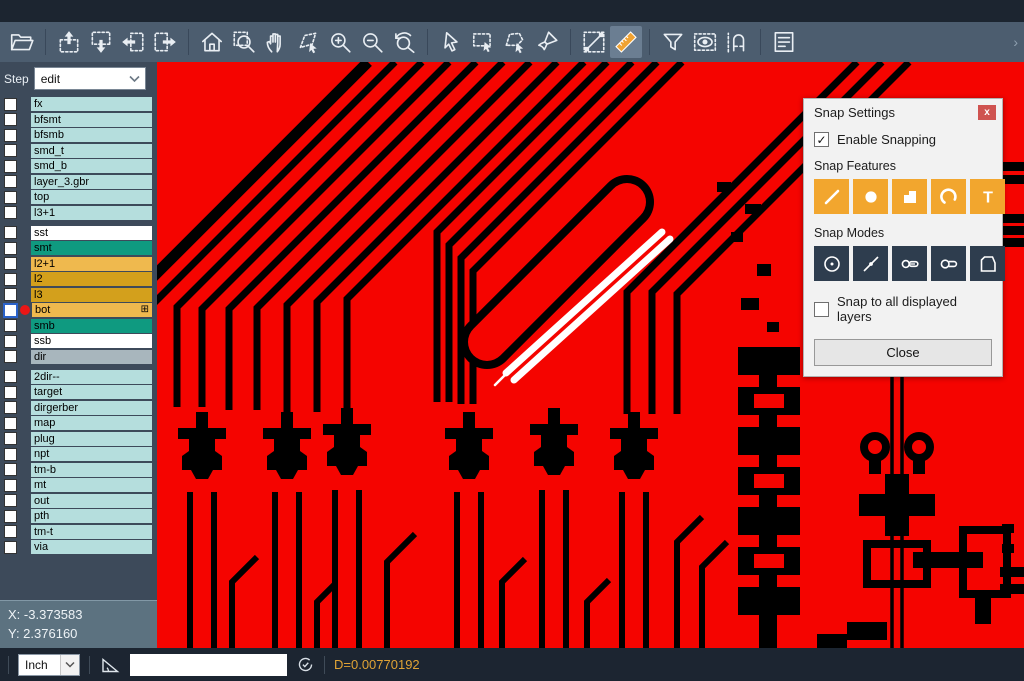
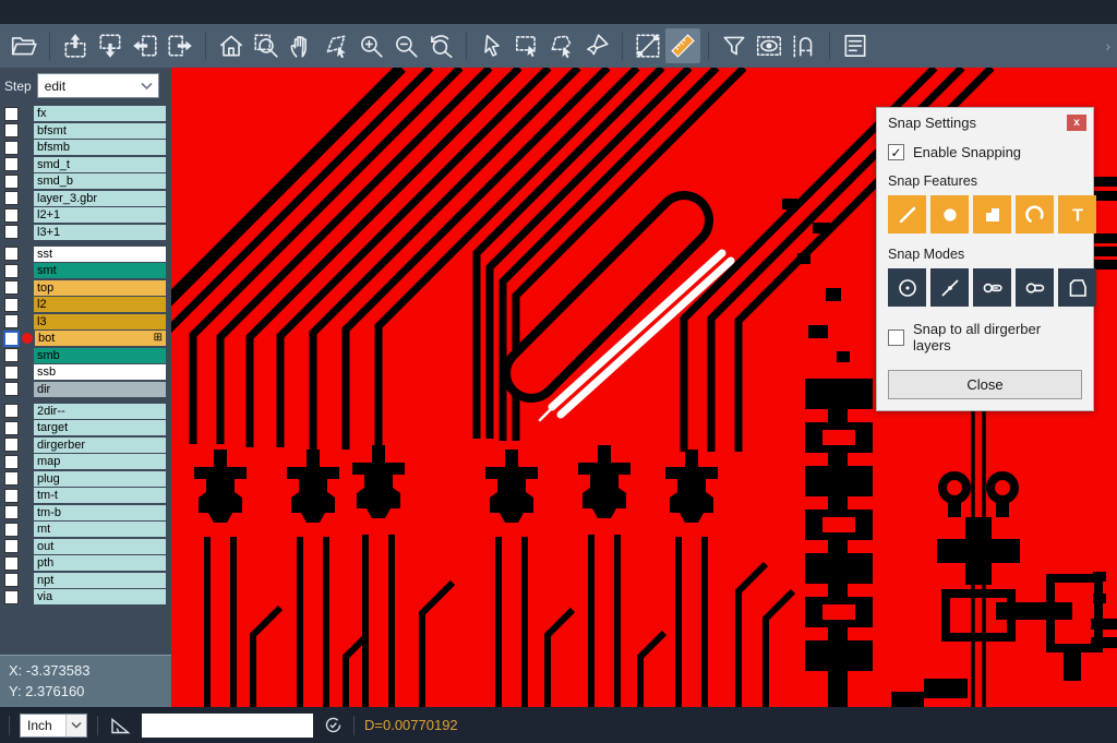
  ›
  Step
  edit
  fx
  bfsmt
  bfsmb
  smd_t
  smd_b
  layer_3.gbr
- top
+ l2+1
  l3+1
  sst
  smt
- l2+1
+ top
  l2
  l3
  bot
  ⊞
  smb
  ssb
  dir
  2dir--
  target
  dirgerber
  map
  plug
- npt
+ tm-t
  tm-b
  mt
  out
  pth
- tm-t
+ npt
  via
  X: -3.373583
  Y: 2.376160
  Snap Settings
  x
  ✓
  Enable Snapping
  Snap Features
  T
  Snap Modes
- Snap to all displayed layers
+ Snap to all dirgerber layers
  Close
  Inch
  D=0.00770192
